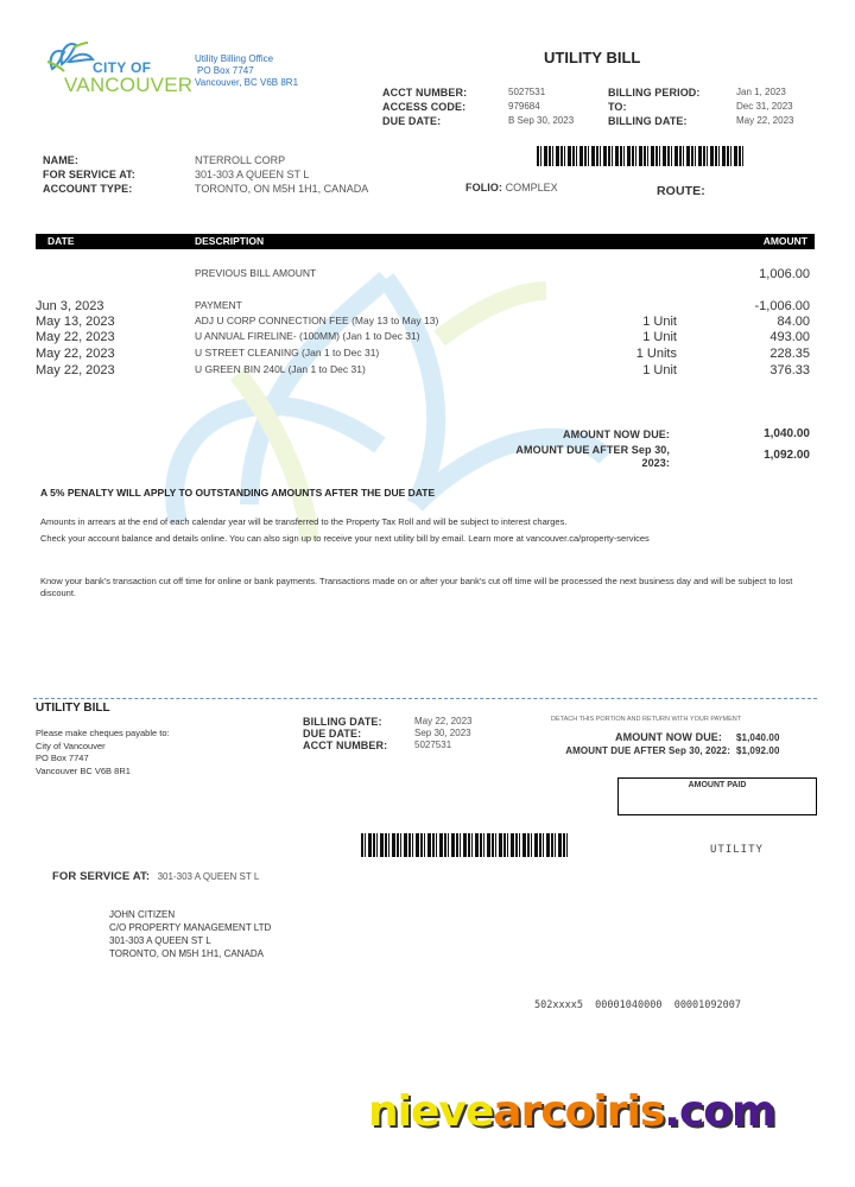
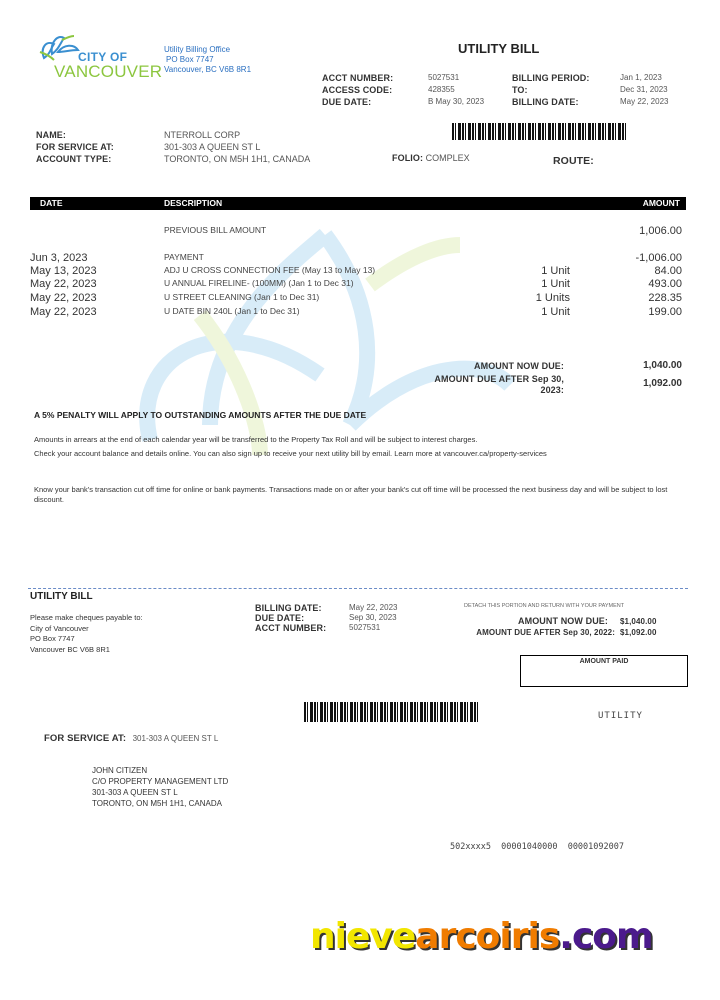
  CITY OF
  VANCOUVER
  Utility Billing Office
  PO Box 7747
  Vancouver, BC V6B 8R1
  UTILITY BILL
  ACCT NUMBER:
  ACCESS CODE:
  DUE DATE:
  5027531
- 979684
+ 428355
- B Sep 30, 2023
+ B May 30, 2023
  BILLING PERIOD:
  TO:
  BILLING DATE:
  Jan 1, 2023
  Dec 31, 2023
  May 22, 2023
  NAME:
  FOR SERVICE AT:
  ACCOUNT TYPE:
  NTERROLL CORP
  301-303 A QUEEN ST L
  TORONTO, ON M5H 1H1, CANADA
  FOLIO: COMPLEX
  ROUTE:
  DATE
  DESCRIPTION
  AMOUNT
  PREVIOUS BILL AMOUNT
  1,006.00
  Jun 3, 2023
  PAYMENT
  -1,006.00
  May 13, 2023
- ADJ U CORP CONNECTION FEE (May 13 to May 13)
+ ADJ U CROSS CONNECTION FEE (May 13 to May 13)
  1 Unit
  84.00
  May 22, 2023
  U ANNUAL FIRELINE- (100MM) (Jan 1 to Dec 31)
  1 Unit
  493.00
  May 22, 2023
  U STREET CLEANING (Jan 1 to Dec 31)
  1 Units
  228.35
  May 22, 2023
- U GREEN BIN 240L (Jan 1 to Dec 31)
+ U DATE BIN 240L (Jan 1 to Dec 31)
  1 Unit
- 376.33
+ 199.00
  AMOUNT NOW DUE:
  1,040.00
  AMOUNT DUE AFTER Sep 30,
  2023:
  1,092.00
  A 5% PENALTY WILL APPLY TO OUTSTANDING AMOUNTS AFTER THE DUE DATE
  Amounts in arrears at the end of each calendar year will be transferred to the Property Tax Roll and will be subject to interest charges.
  Check your account balance and details online. You can also sign up to receive your next utility bill by email. Learn more at vancouver.ca/property-services
  Know your bank's transaction cut off time for online or bank payments. Transactions made on or after your bank's cut off time will be processed the next business day and will be subject to lost discount.
  UTILITY BILL
  Please make cheques payable to:
  City of Vancouver
  PO Box 7747
  Vancouver BC V6B 8R1
  BILLING DATE:
  DUE DATE:
  ACCT NUMBER:
  May 22, 2023
  Sep 30, 2023
  5027531
  AMOUNT NOW DUE:
  $1,040.00
  AMOUNT DUE AFTER Sep 30, 2022:
  $1,092.00
  UTILITY
  FOR SERVICE AT: 301-303 A QUEEN ST L
  JOHN CITIZEN
  C/O PROPERTY MANAGEMENT LTD
  301-303 A QUEEN ST L
  TORONTO, ON M5H 1H1, CANADA
  502xxxx5 00001040000 00001092007
  nievearcoiris.com
